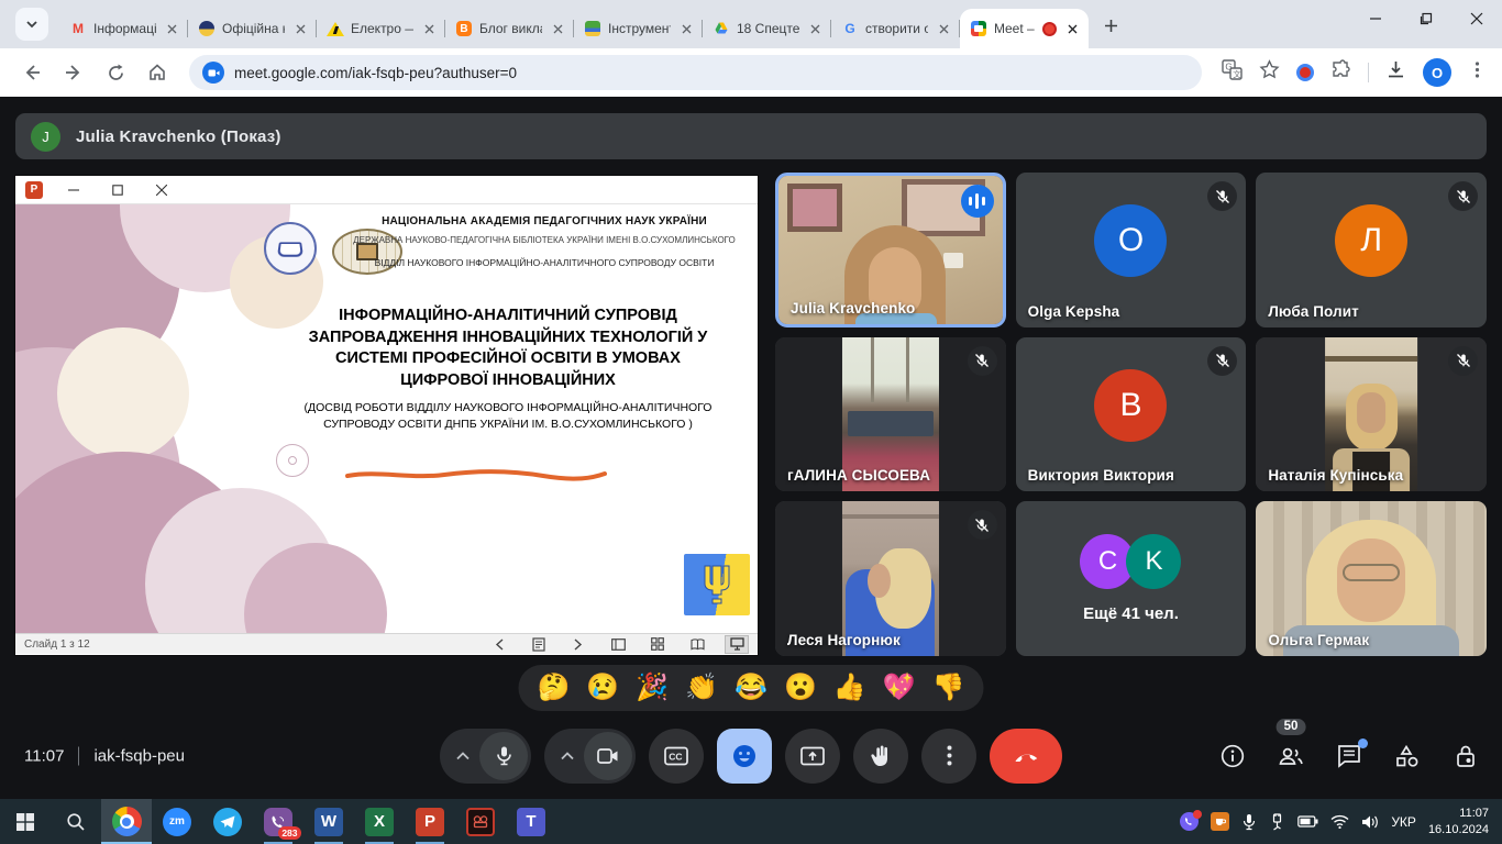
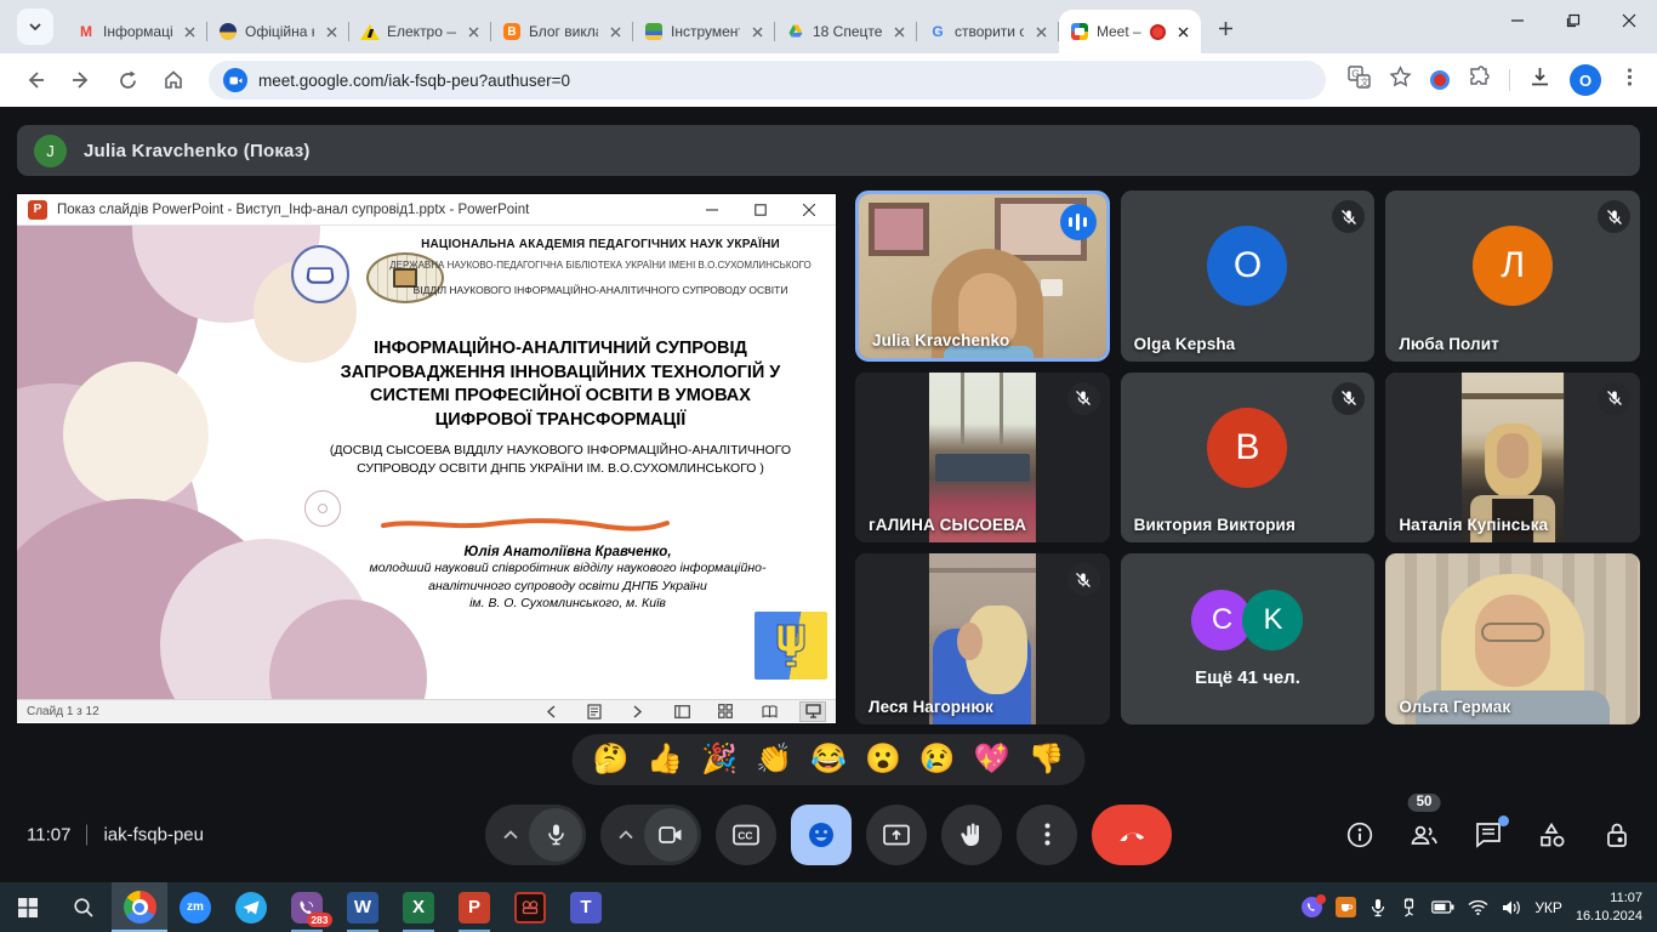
  M
  Інформаці
  Офіційна
  Електро —
  B
  Блог викл
  Інструмен
  18 Спецте
  G
  створити о
  Meet –
  meet.google.com/iak-fsqb-peu?authuser=0
  G
  文
  O
  J
  Julia Kravchenko (Показ)
  P
+ Показ слайдів PowerPoint - Виступ_Інф-анал супровід1.pptx - PowerPoint
  НАЦІОНАЛЬНА АКАДЕМІЯ ПЕДАГОГІЧНИХ НАУК УКРАЇНИ
  ДЕРЖАВНА НАУКОВО-ПЕДАГОГІЧНА БІБЛІОТЕКА УКРАЇНИ ІМЕНІ В.О.СУХОМЛИНСЬКОГО
  ВІДДІЛ НАУКОВОГО ІНФОРМАЦІЙНО-АНАЛІТИЧНОГО СУПРОВОДУ ОСВІТИ
- ІНФОРМАЦІЙНО-АНАЛІТИЧНИЙ СУПРОВІД ЗАПРОВАДЖЕННЯ ІННОВАЦІЙНИХ ТЕХНОЛОГІЙ У СИСТЕМІ ПРОФЕСІЙНОЇ ОСВІТИ В УМОВАХ ЦИФРОВОЇ ІННОВАЦІЙНИХ
+ ІНФОРМАЦІЙНО-АНАЛІТИЧНИЙ СУПРОВІД ЗАПРОВАДЖЕННЯ ІННОВАЦІЙНИХ ТЕХНОЛОГІЙ У СИСТЕМІ ПРОФЕСІЙНОЇ ОСВІТИ В УМОВАХ ЦИФРОВОЇ ТРАНСФОРМАЦІЇ
- (ДОСВІД РОБОТИ ВІДДІЛУ НАУКОВОГО ІНФОРМАЦІЙНО-АНАЛІТИЧНОГО СУПРОВОДУ ОСВІТИ ДНПБ УКРАЇНИ ІМ. В.О.СУХОМЛИНСЬКОГО )
+ (ДОСВІД СЫСОЕВА ВІДДІЛУ НАУКОВОГО ІНФОРМАЦІЙНО-АНАЛІТИЧНОГО СУПРОВОДУ ОСВІТИ ДНПБ УКРАЇНИ ІМ. В.О.СУХОМЛИНСЬКОГО )
+ Юлія Анатоліївна Кравченко,
+ молодший науковий співробітник відділу наукового інформаційно-
+ аналітичного супроводу освіти ДНПБ України
+ ім. В. О. Сухомлинського, м. Київ
  Слайд 1 з 12
  Julia Kravchenko
  O
  Olga Kepsha
  Л
  Люба Полит
  гАЛИНА СЫСОЕВА
  В
  Виктория Виктория
  Наталія Купінська
  Леся Нагорнюк
  C
  K
  Ещё 41 чел.
  Ольга Гермак
  🤔
- 😢
+ 👍
  🎉
  👏
  😂
  😮
- 👍
+ 😢
  💖
  👎
  11:07
  iak-fsqb-peu
  CC
  50
  zm
  283
  W
  X
  P
  T
  УКР
  11:07
  16.10.2024
